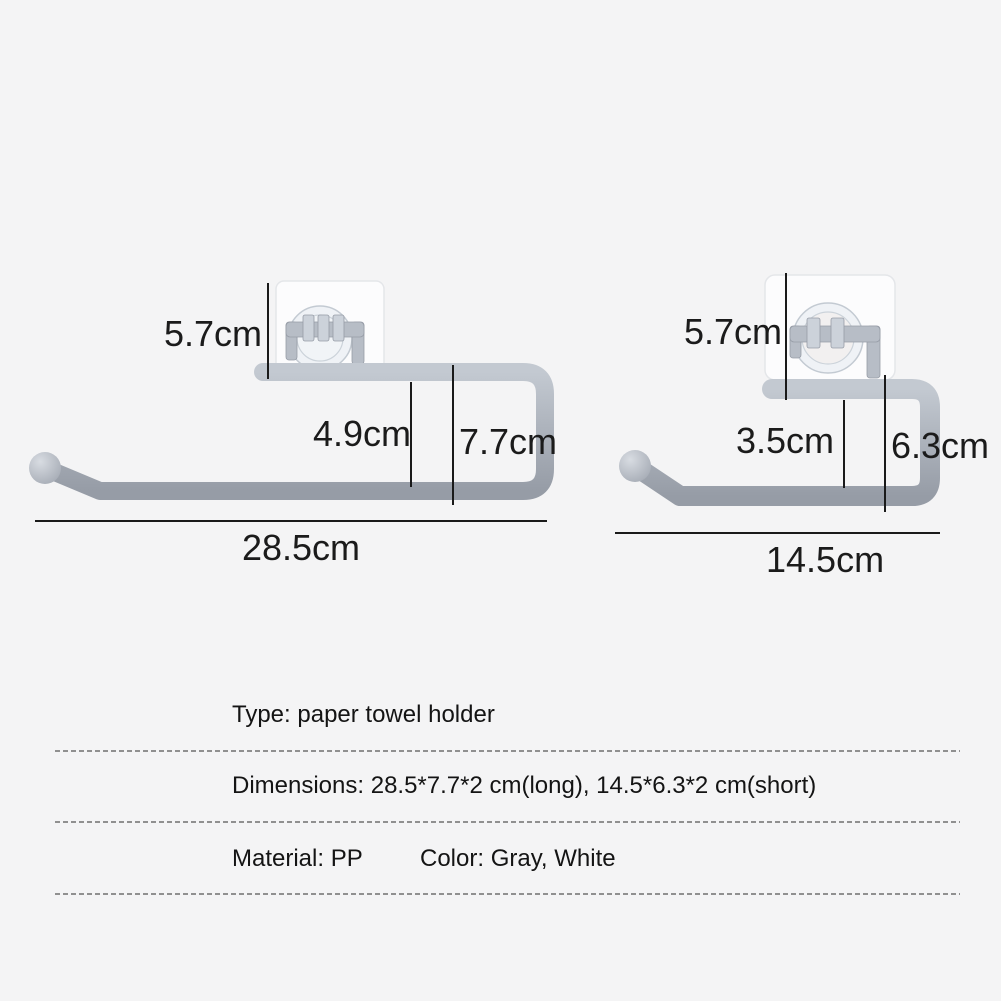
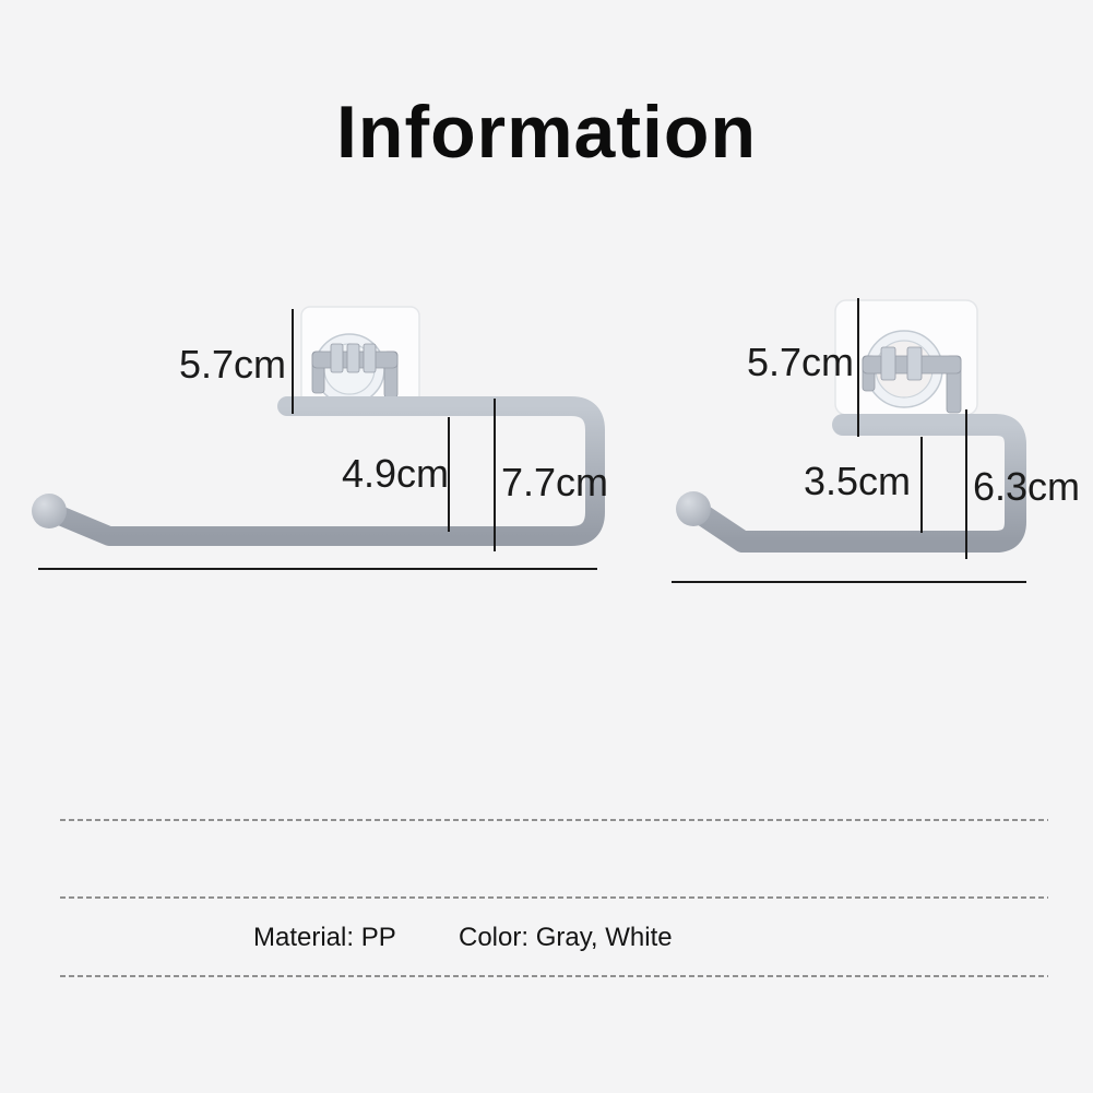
+ Information
  5.7cm
  4.9cm
  7.7cm
- 28.5cm
  5.7cm
  3.5cm
  6.3cm
- 14.5cm
- Type: paper towel holder
- Dimensions: 28.5*7.7*2 cm(long), 14.5*6.3*2 cm(short)
  Material: PP
  Color: Gray, White
